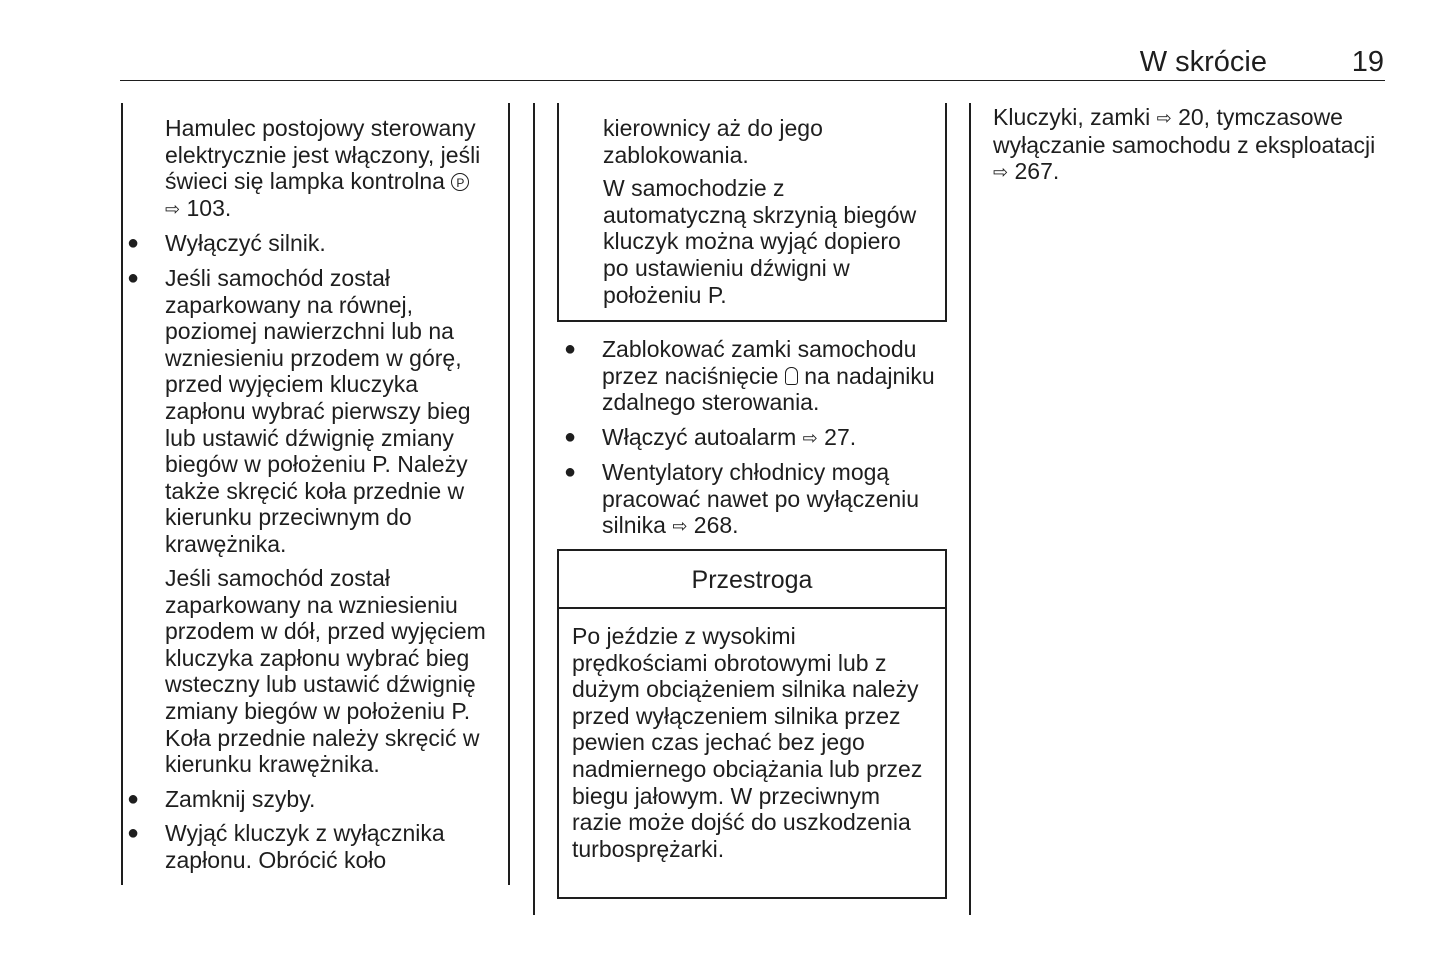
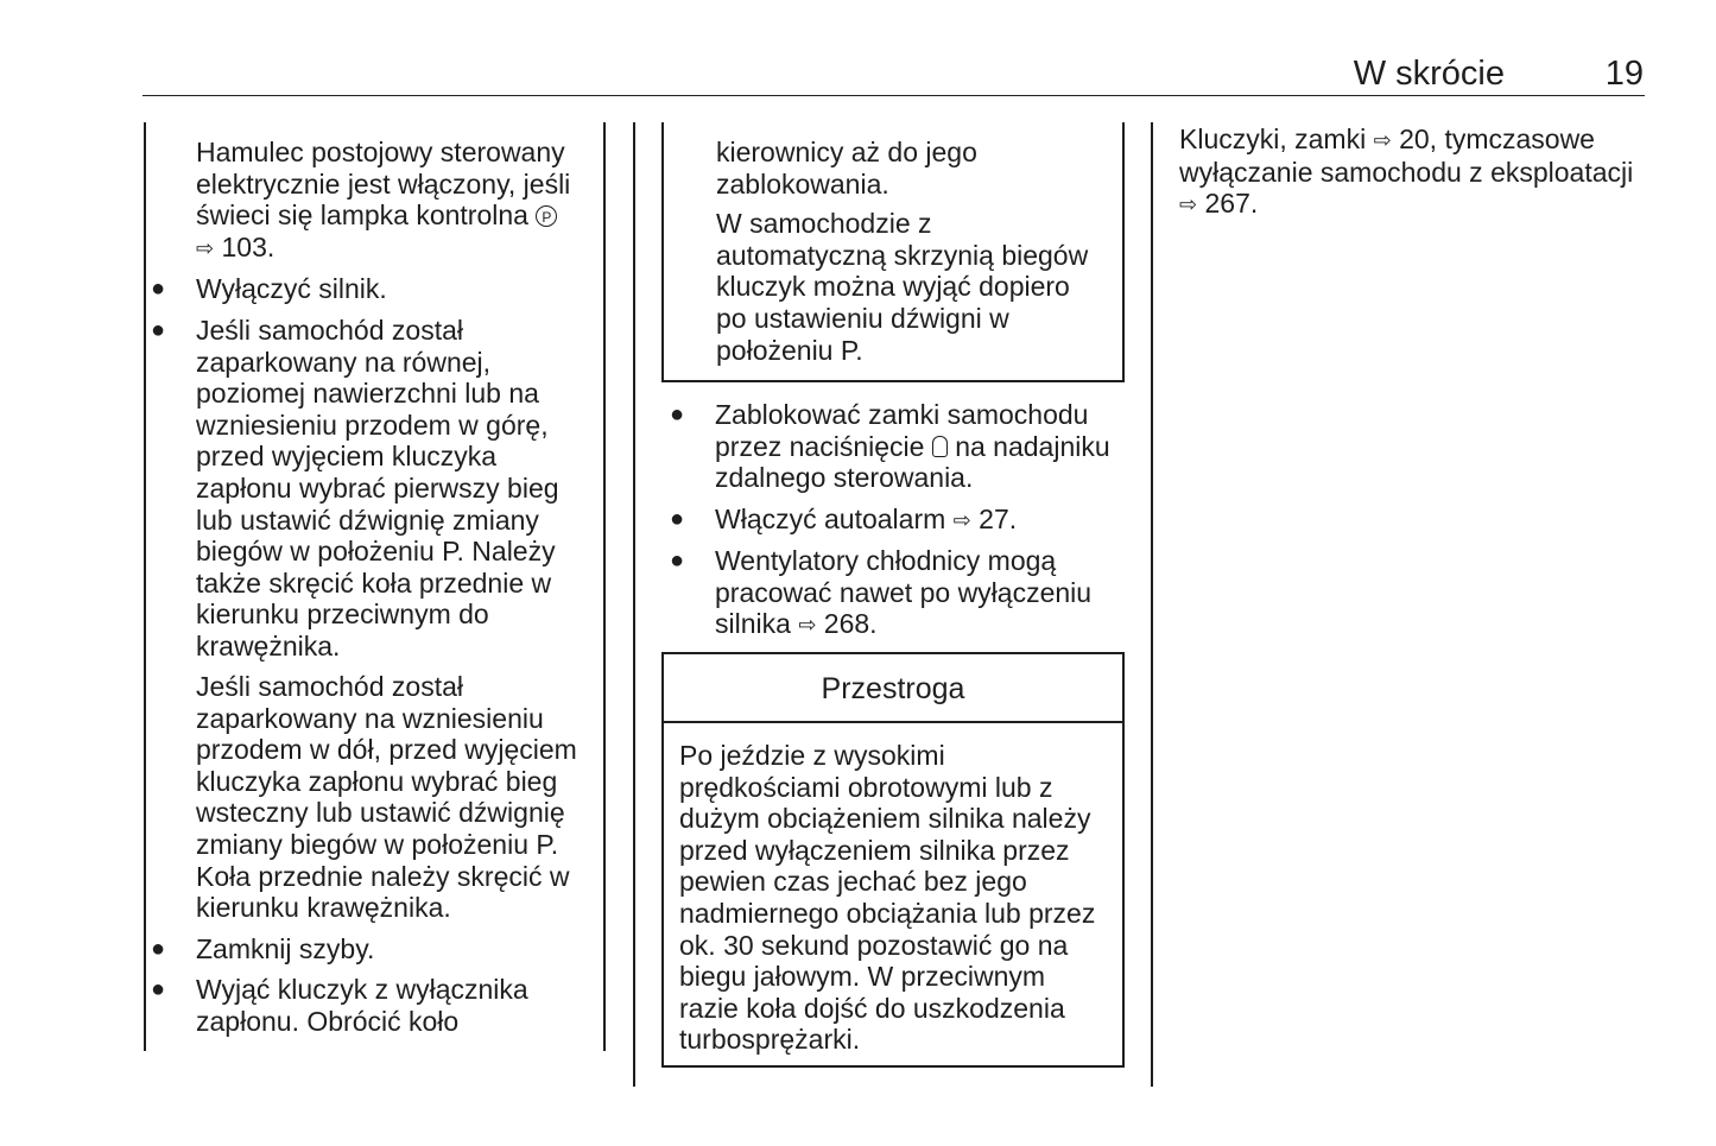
  W skrócie
  19
  Hamulec postojowy sterowany
  elektrycznie jest włączony, jeśli
  świeci się lampka kontrolna P
  ⇨ 103.
  ●
  Wyłączyć silnik.
  ●
  Jeśli samochód został
  zaparkowany na równej,
  poziomej nawierzchni lub na
  wzniesieniu przodem w górę,
  przed wyjęciem kluczyka
  zapłonu wybrać pierwszy bieg
  lub ustawić dźwignię zmiany
  biegów w położeniu P. Należy
  także skręcić koła przednie w
  kierunku przeciwnym do
  krawężnika.
  Jeśli samochód został
  zaparkowany na wzniesieniu
  przodem w dół, przed wyjęciem
  kluczyka zapłonu wybrać bieg
  wsteczny lub ustawić dźwignię
  zmiany biegów w położeniu P.
  Koła przednie należy skręcić w
  kierunku krawężnika.
  ●
  Zamknij szyby.
  ●
  Wyjąć kluczyk z wyłącznika
  zapłonu. Obrócić koło
  kierownicy aż do jego
  zablokowania.
  W samochodzie z
  automatyczną skrzynią biegów
  kluczyk można wyjąć dopiero
  po ustawieniu dźwigni w
  położeniu P.
  ●
  Zablokować zamki samochodu
  przez naciśnięcie na nadajniku
  zdalnego sterowania.
  ●
  Włączyć autoalarm ⇨ 27.
  ●
  Wentylatory chłodnicy mogą
  pracować nawet po wyłączeniu
  silnika ⇨ 268.
  Przestroga
  Po jeździe z wysokimi
  prędkościami obrotowymi lub z
  dużym obciążeniem silnika należy
  przed wyłączeniem silnika przez
  pewien czas jechać bez jego
  nadmiernego obciążania lub przez
+ ok. 30 sekund pozostawić go na
  biegu jałowym. W przeciwnym
- razie może dojść do uszkodzenia
+ razie koła dojść do uszkodzenia
  turbosprężarki.
  Kluczyki, zamki ⇨ 20, tymczasowe
  wyłączanie samochodu z eksploatacji
  ⇨ 267.
